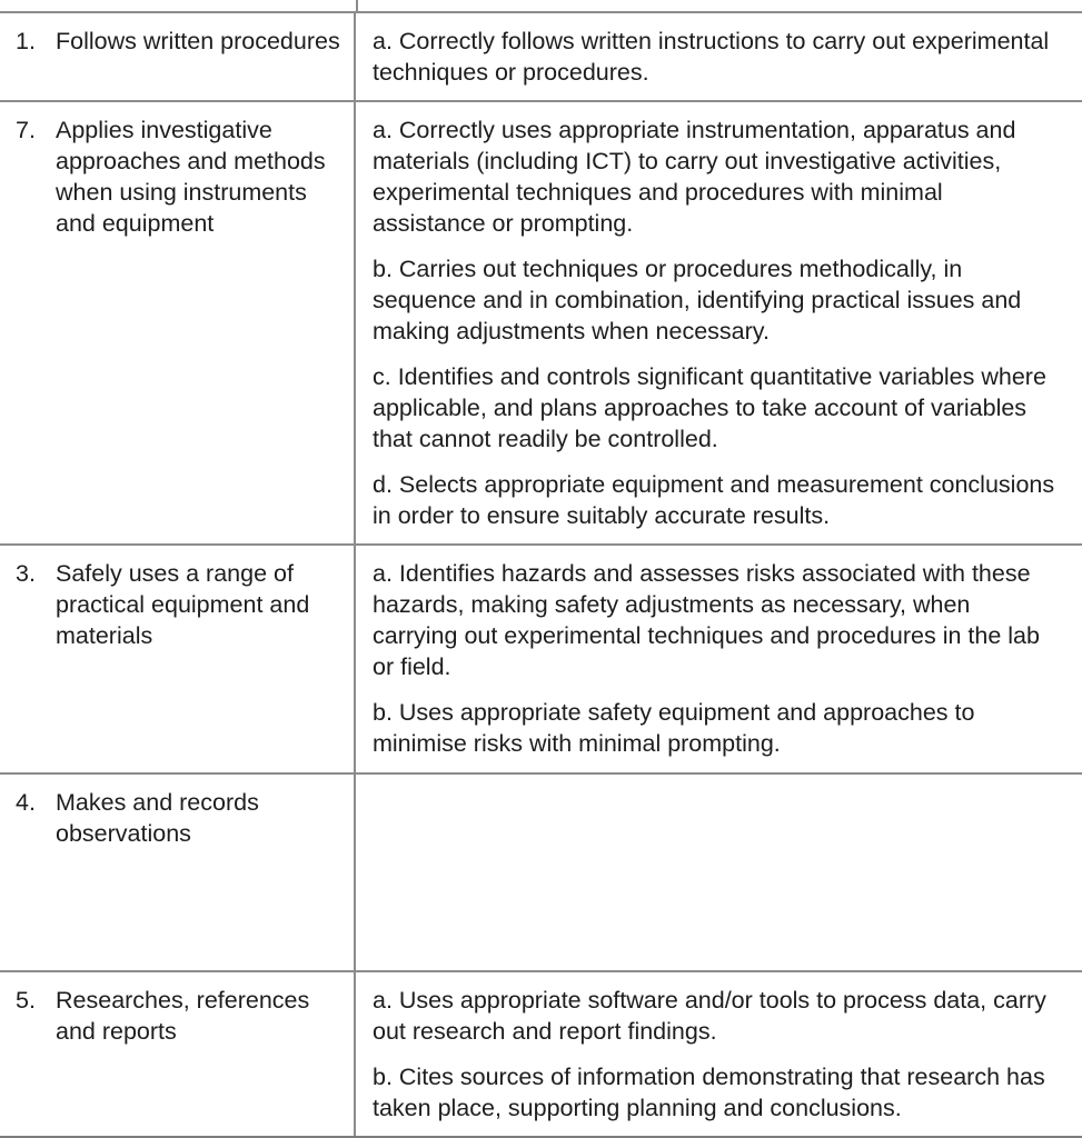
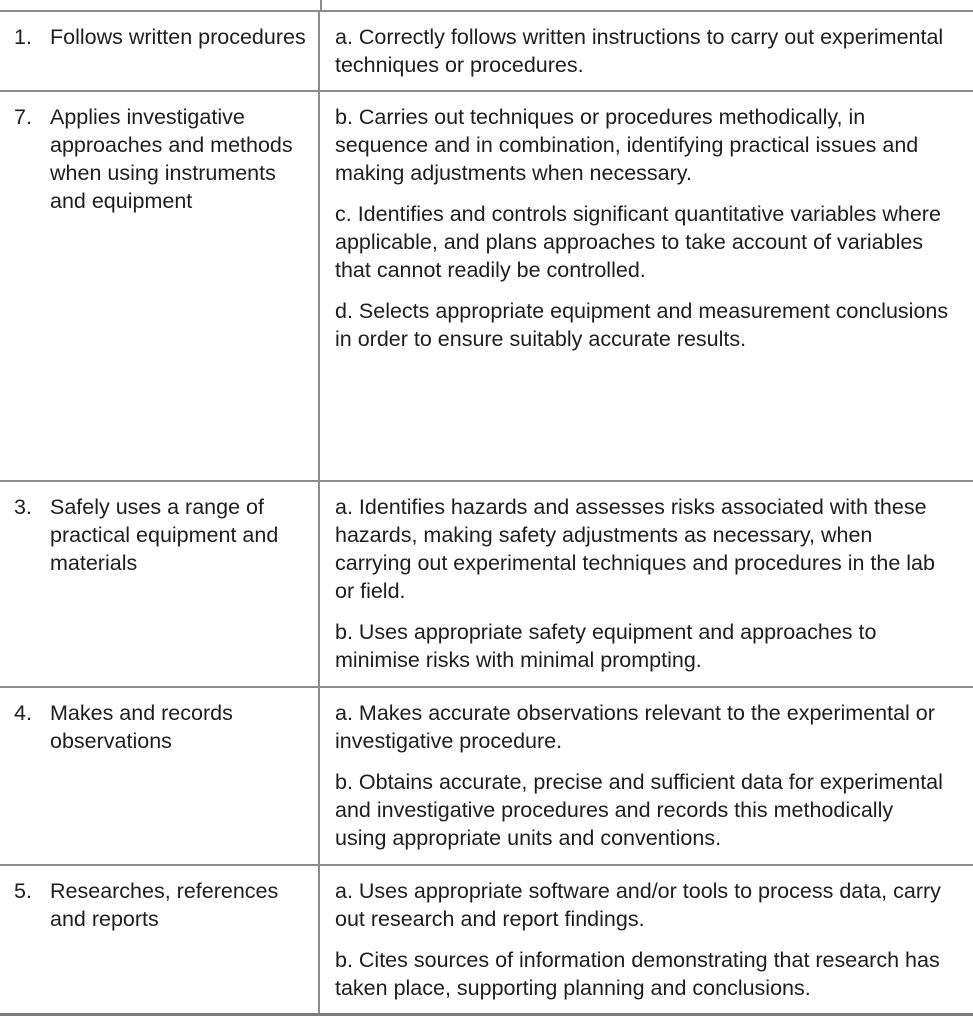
  1.
  Follows written procedures
  a. Correctly follows written instructions to carry out experimental techniques or procedures.
  7.
  Applies investigative approaches and methods when using instruments and equipment
- a. Correctly uses appropriate instrumentation, apparatus and materials (including ICT) to carry out investigative activities, experimental techniques and procedures with minimal assistance or prompting.
  b. Carries out techniques or procedures methodically, in sequence and in combination, identifying practical issues and making adjustments when necessary.
  c. Identifies and controls significant quantitative variables where applicable, and plans approaches to take account of variables that cannot readily be controlled.
  d. Selects appropriate equipment and measurement conclusions in order to ensure suitably accurate results.
  3.
  Safely uses a range of practical equipment and materials
  a. Identifies hazards and assesses risks associated with these hazards, making safety adjustments as necessary, when carrying out experimental techniques and procedures in the lab or field.
  b. Uses appropriate safety equipment and approaches to minimise risks with minimal prompting.
  4.
  Makes and records observations
+ a. Makes accurate observations relevant to the experimental or investigative procedure.
+ b. Obtains accurate, precise and sufficient data for experimental and investigative procedures and records this methodically using appropriate units and conventions.
  5.
  Researches, references and reports
  a. Uses appropriate software and/or tools to process data, carry out research and report findings.
  b. Cites sources of information demonstrating that research has taken place, supporting planning and conclusions.
